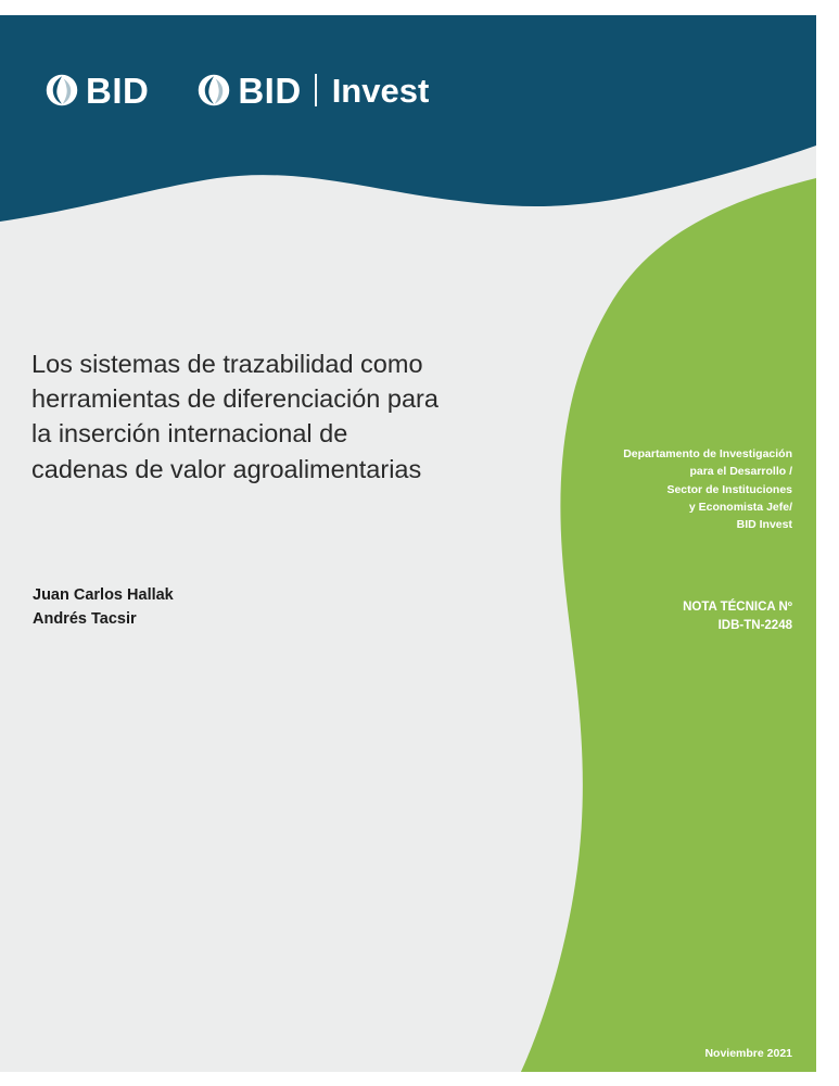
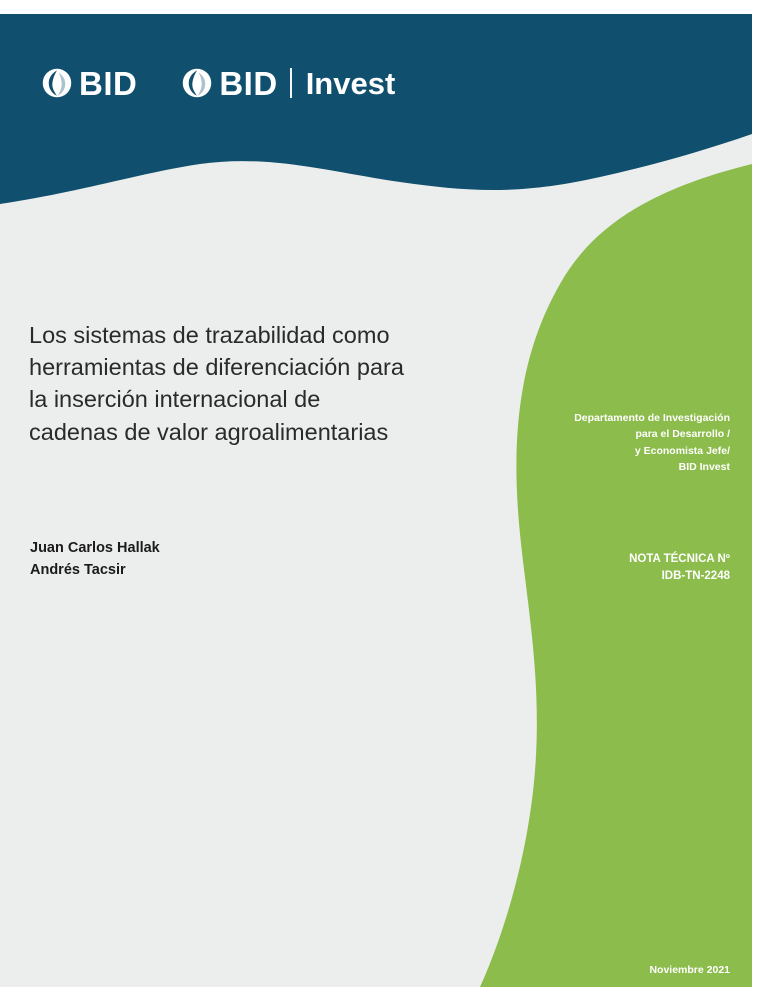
  BID
  BID
  Invest
  Los sistemas de trazabilidad como
  herramientas de diferenciación para
  la inserción internacional de
  cadenas de valor agroalimentarias
  Juan Carlos Hallak
  Andrés Tacsir
  Departamento de Investigación
  para el Desarrollo /
- Sector de Instituciones
  y Economista Jefe/
  BID Invest
  NOTA TÉCNICA Nº
  IDB-TN-2248
  Noviembre 2021
